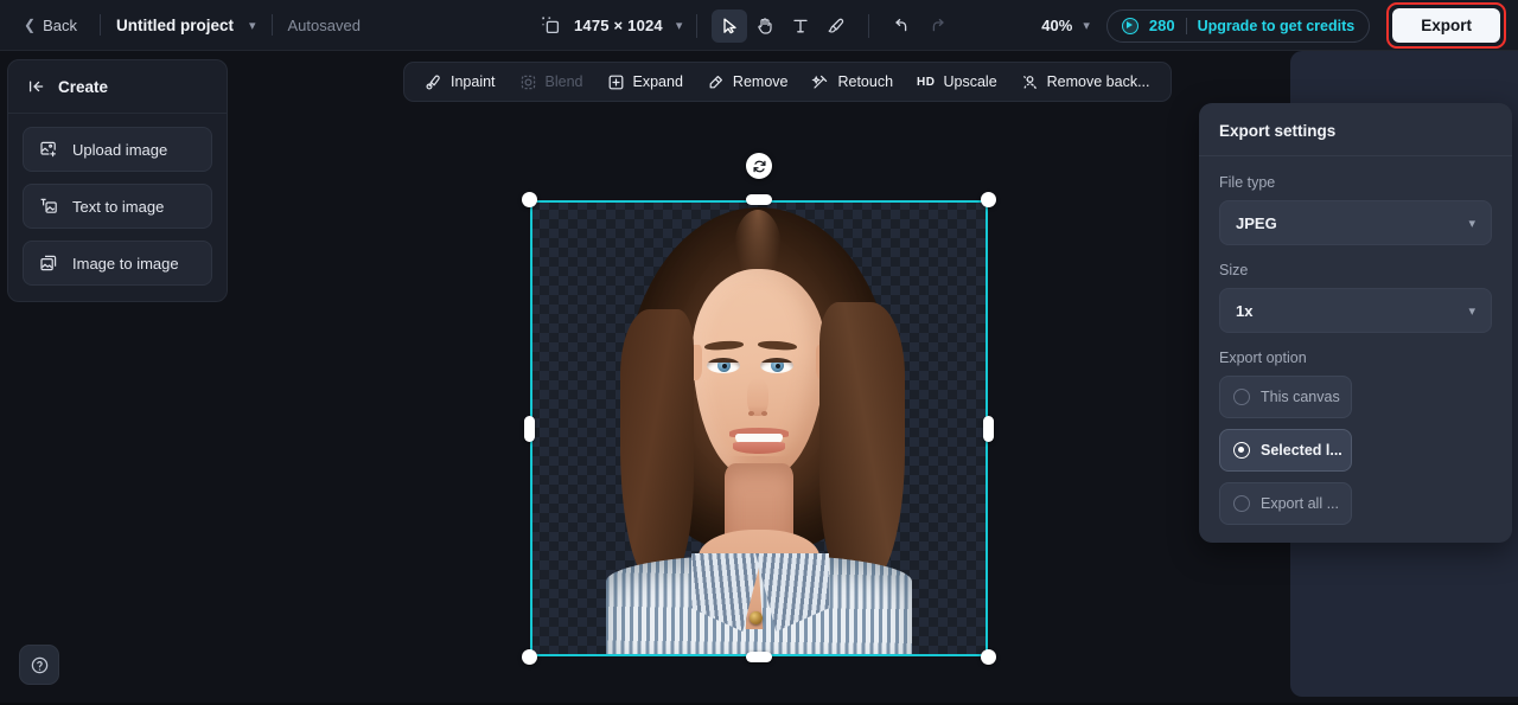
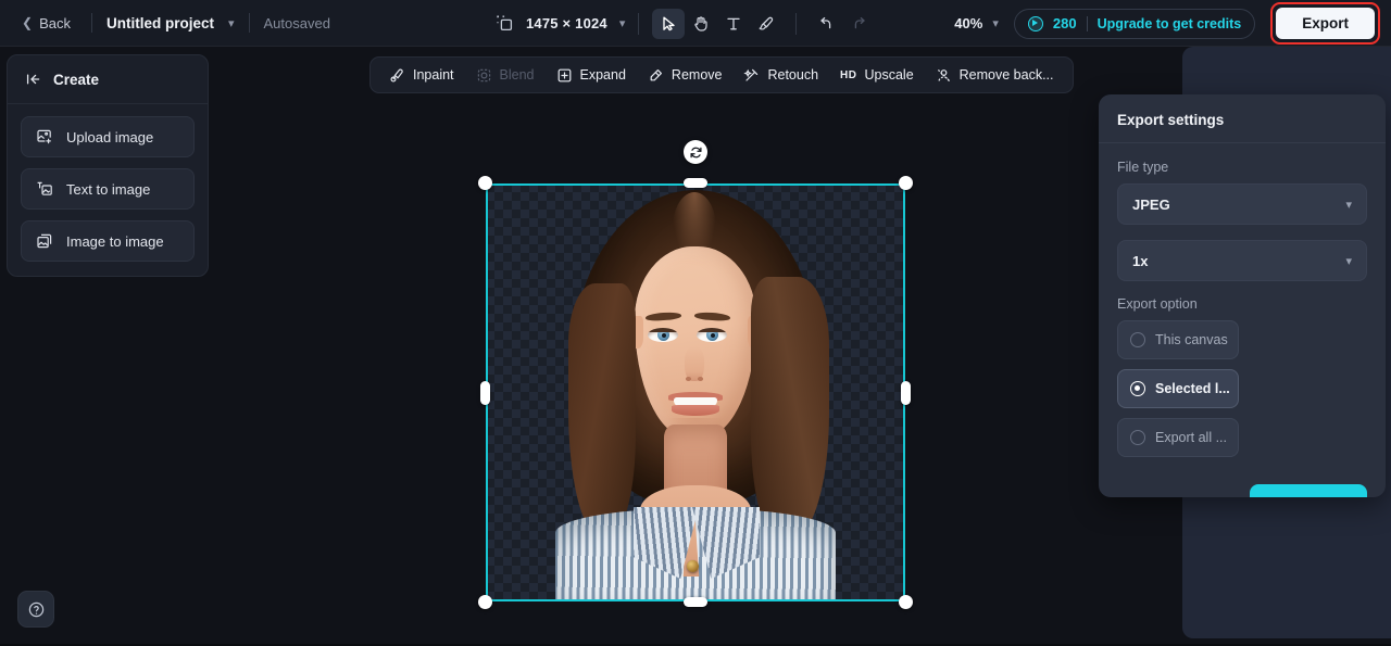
  ❮
  Back
  Untitled project
  ▾
  Autosaved
  1475 × 1024
  ▾
  40%
  ▾
  280
  Upgrade to get credits
  Export
  Inpaint
  Blend
  Expand
  Remove
  Retouch
  HD
  Upscale
  Remove back...
  Export settings
  File type
  JPEG
  ▾
- Size
  1x
  ▾
  Export option
  This canvas
  Selected l...
  Export all ...
  Create
  Upload image
  Text to image
  Image to image
